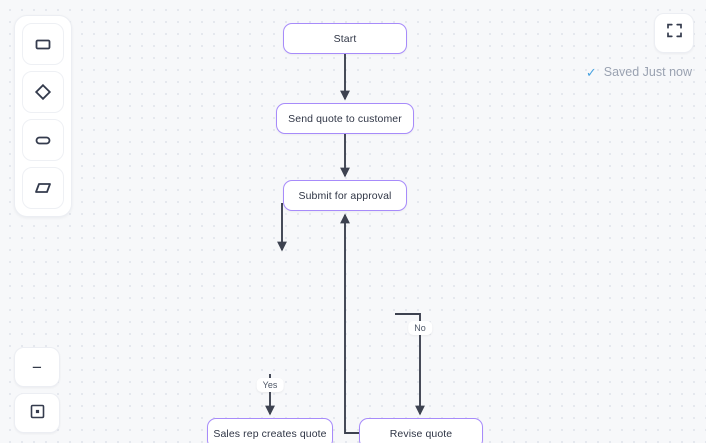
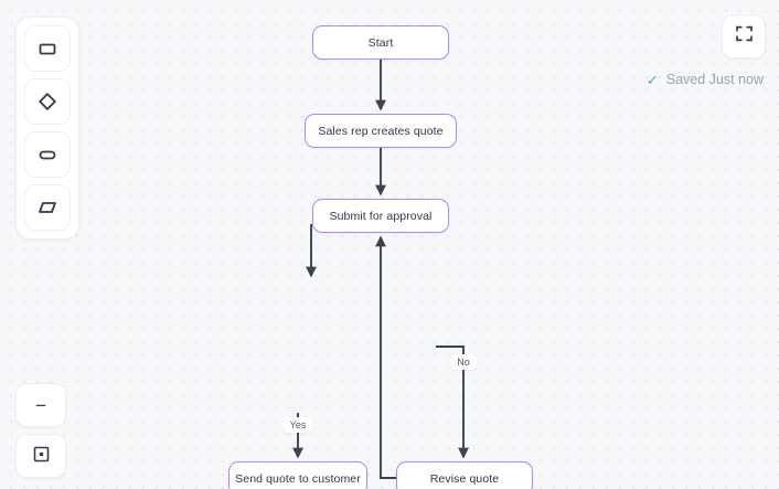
  Start
- Send quote to customer
+ Sales rep creates quote
  Submit for approval
- Sales rep creates quote
+ Send quote to customer
  Revise quote
  Yes
  No
  −
  ✓
  Saved Just now
